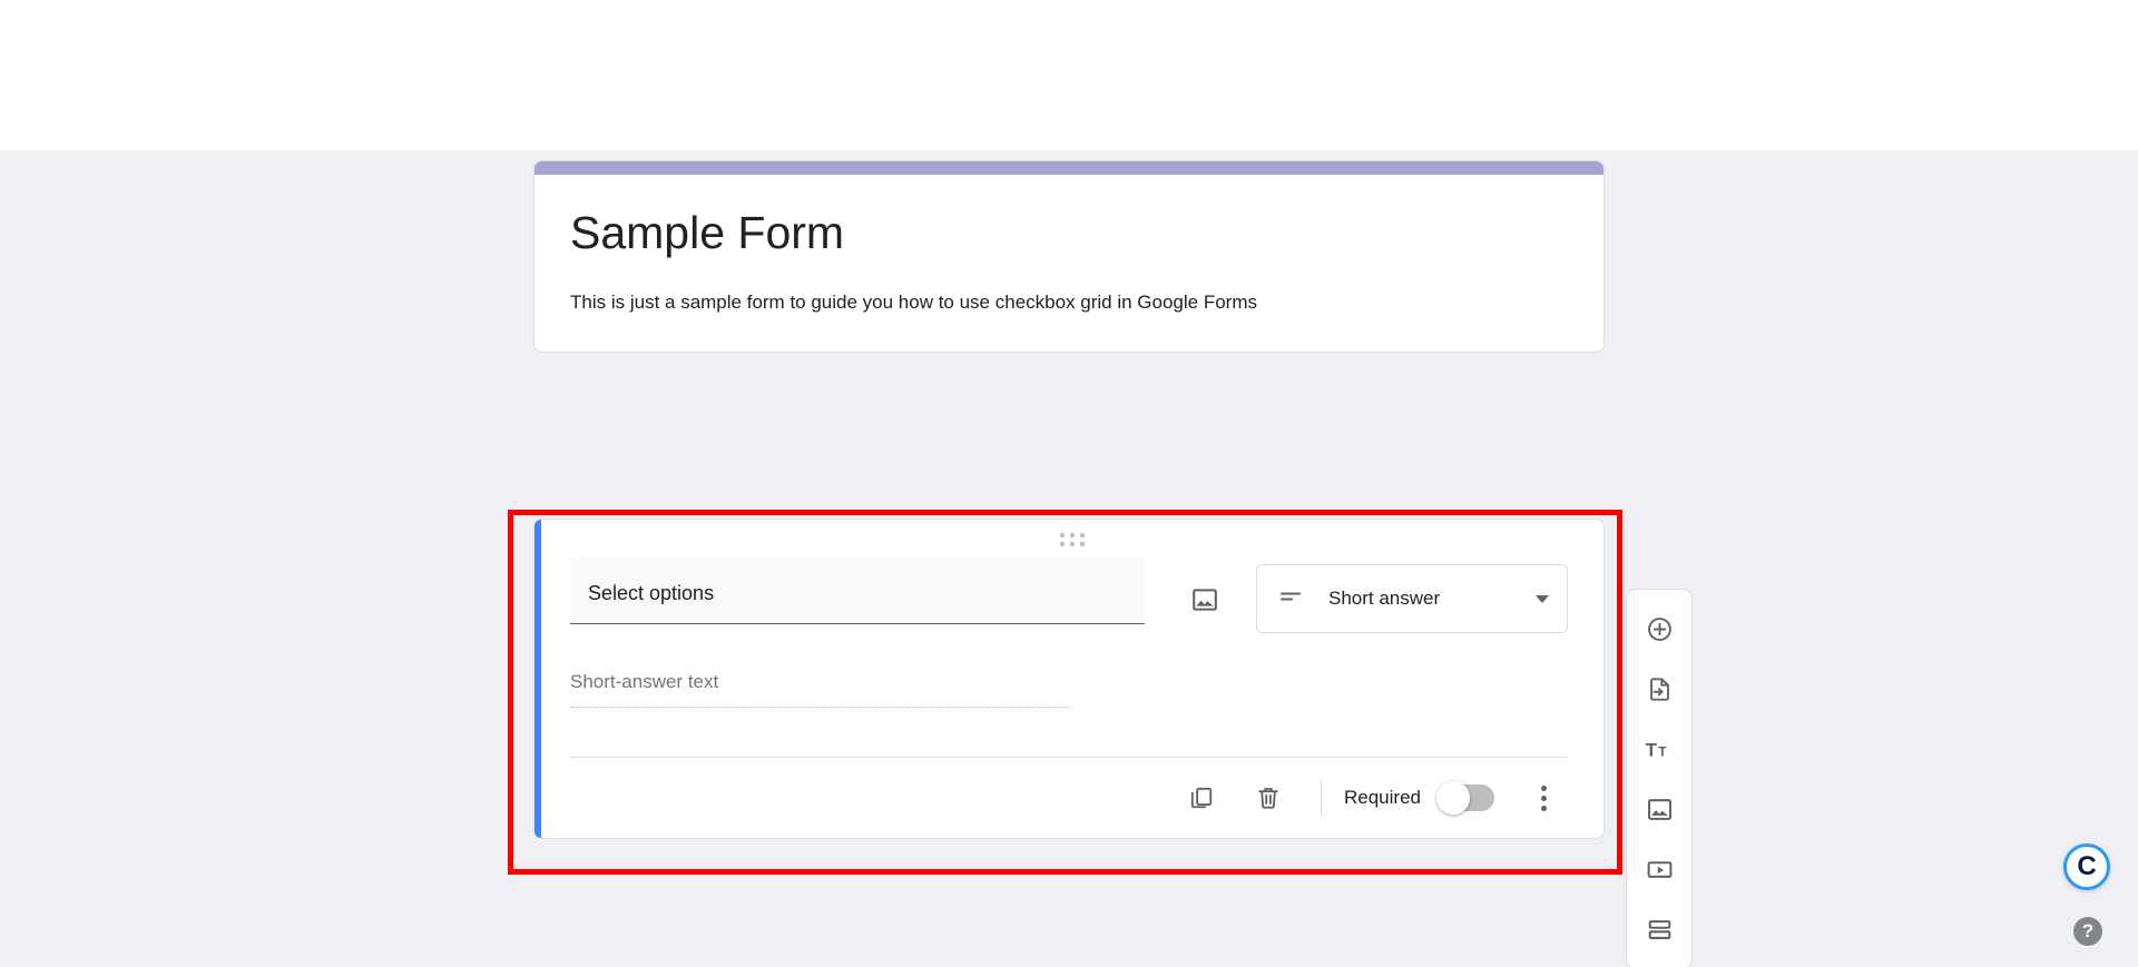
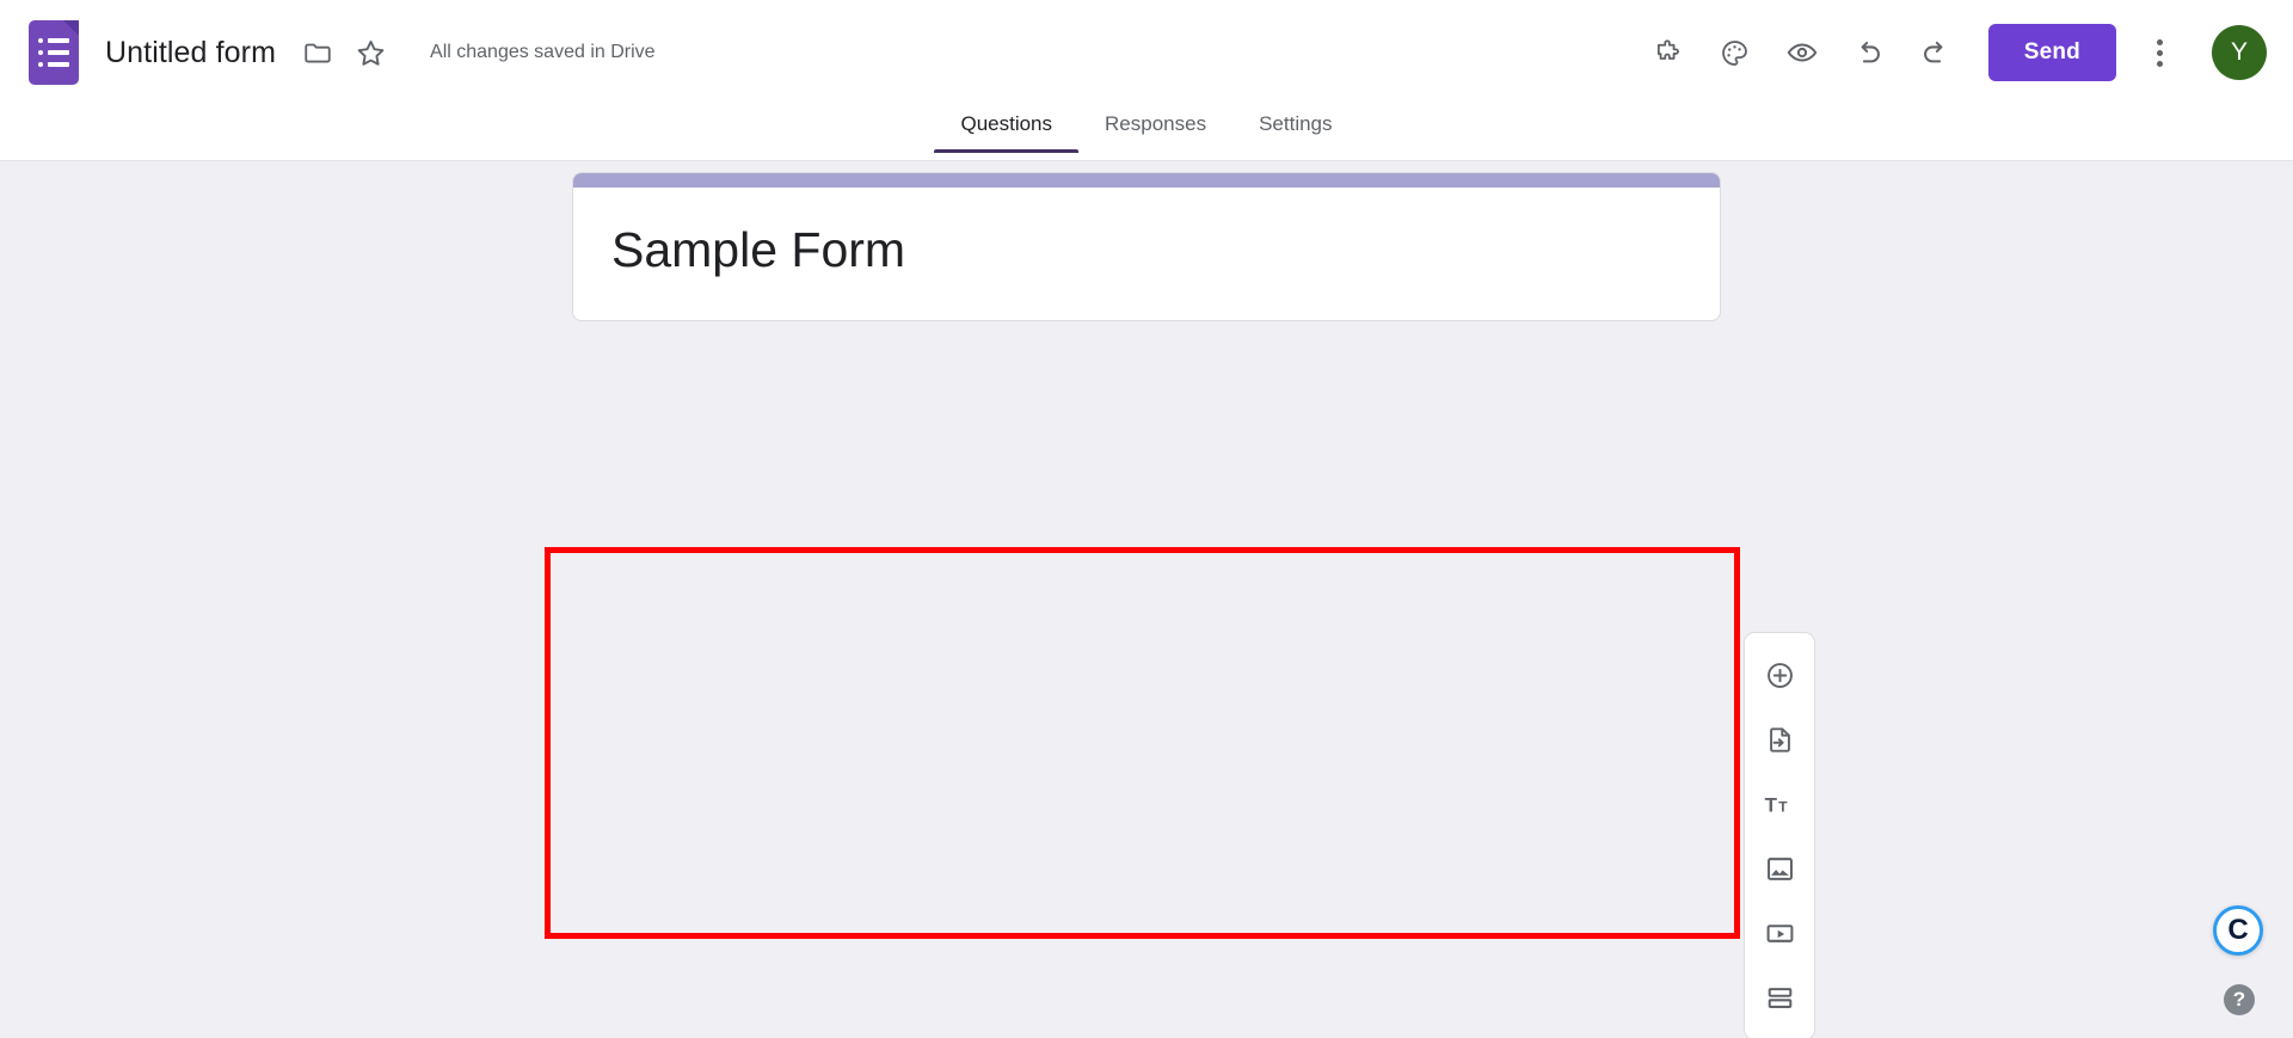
+ Untitled form
+ All changes saved in Drive
+ Send
+ Y
+ Questions
+ Responses
+ Settings
  Sample Form
- This is just a sample form to guide you how to use checkbox grid in Google Forms
- Select options
- Short answer
- Short-answer text
- Required
  T
  T
  C
  ?
